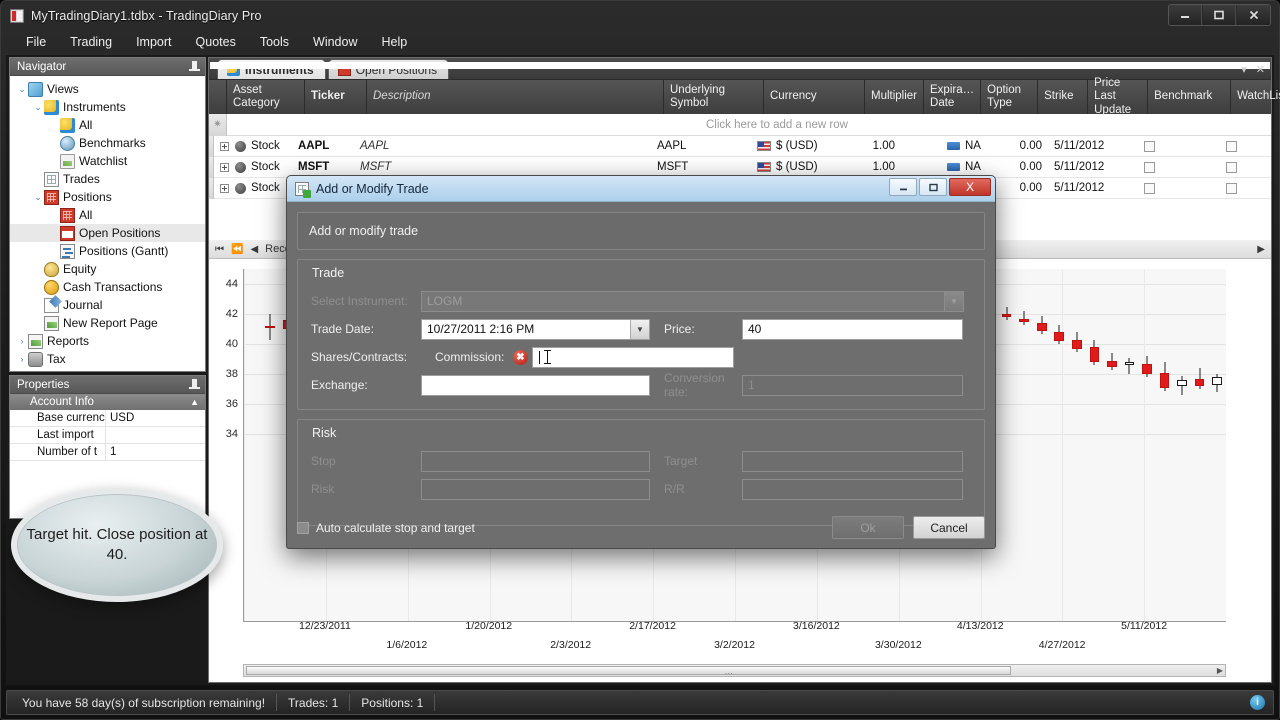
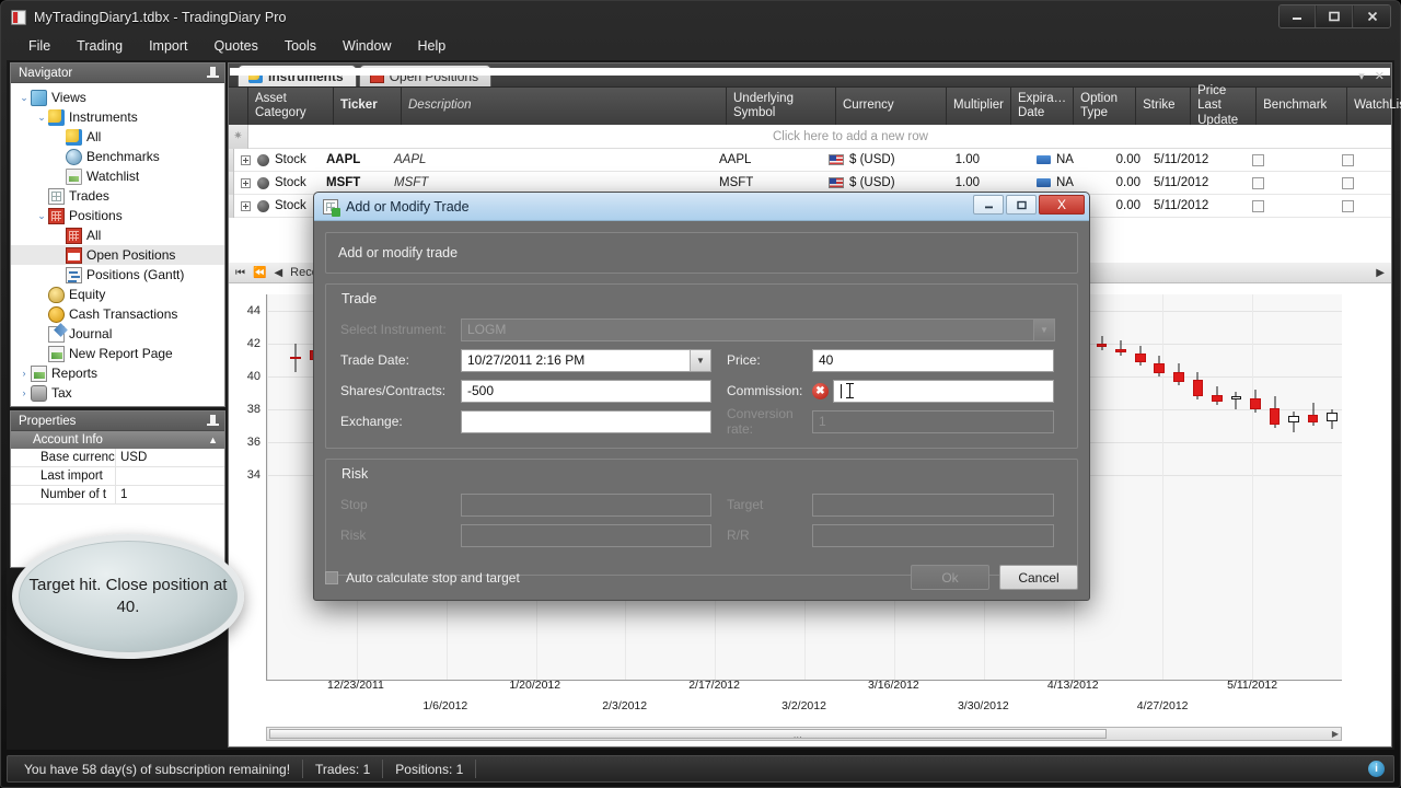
  MyTradingDiary1.tdbx - TradingDiary Pro
  File
  Trading
  Import
  Quotes
  Tools
  Window
  Help
  Navigator
  ⌄
  Views
  ⌄
  Instruments
  All
  Benchmarks
  Watchlist
  Trades
  ⌄
  Positions
  All
  Open Positions
  Positions (Gantt)
  Equity
  Cash Transactions
  Journal
  New Report Page
  ›
  Reports
  ›
  Tax
  Properties
  Account Info
  ▲
  Base currenc
  USD
  Last import
  Number of t
  1
  Instruments
  Open Positions
  ▾
  ✕
  Asset Category
  Ticker
  Description
  Underlying Symbol
  Currency
  Multiplier
  Expira… Date
  Option Type
  Strike
  Price Last Update
  Benchmark
  WatchLi
  ✷
  Click here to add a new row
  Stock
  AAPL
  AAPL
  AAPL
  $ (USD)
  1.00
  NA
  0.00
  5/11/2012
  Stock
  MSFT
  MSFT
  MSFT
  $ (USD)
  1.00
  NA
  0.00
  5/11/2012
  Stock
  0.00
  5/11/2012
  ⏮
  ⏪
  ◀
  ▶
  44
  42
  40
  38
  36
  34
  12/23/2011
  1/20/2012
  2/17/2012
  3/16/2012
  4/13/2012
  5/11/2012
  1/6/2012
  2/3/2012
  3/2/2012
  3/30/2012
  4/27/2012
  ⋯
  ▶
  Target hit. Close position at 40.
  Add or Modify Trade
  X
  Add or modify trade
  Trade
  Select Instrument:
  LOGM
  ▼
  Trade Date:
  10/27/2011 2:16 PM
  ▼
  Price:
  40
  Shares/Contracts:
+ -500
  Commission:
  ✖
  Exchange:
  Conversion rate:
  1
  Risk
  Stop
  Target
  Risk
  R/R
  Auto calculate stop and target
  Ok
  Cancel
  You have 58 day(s) of subscription remaining!
  Trades: 1
  Positions: 1
  i
